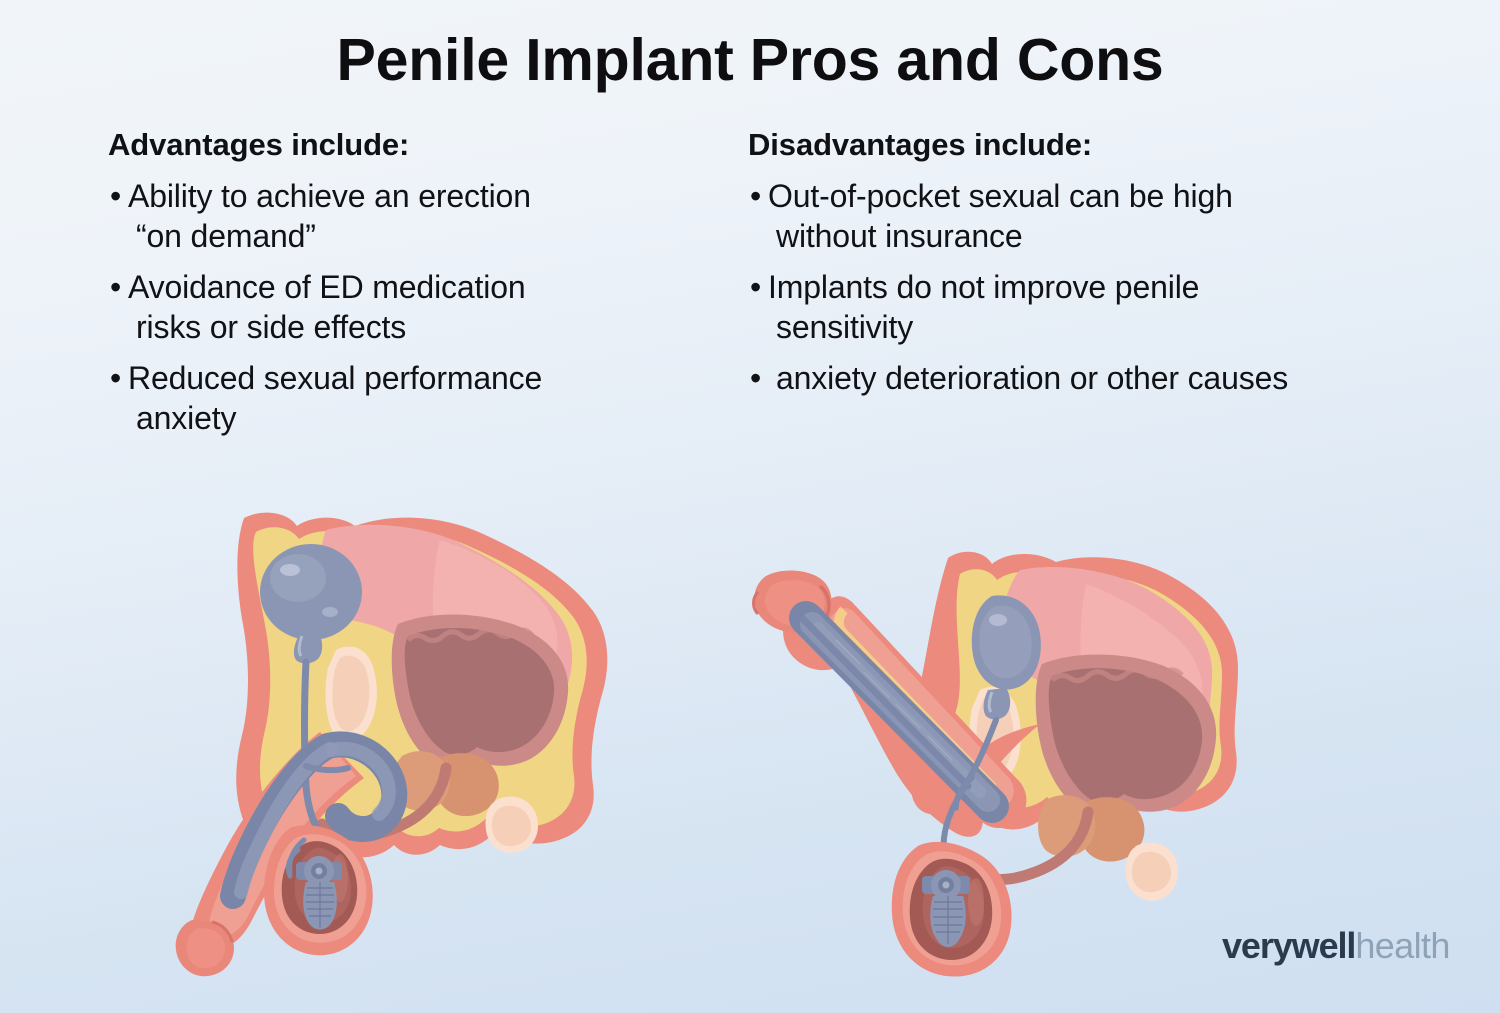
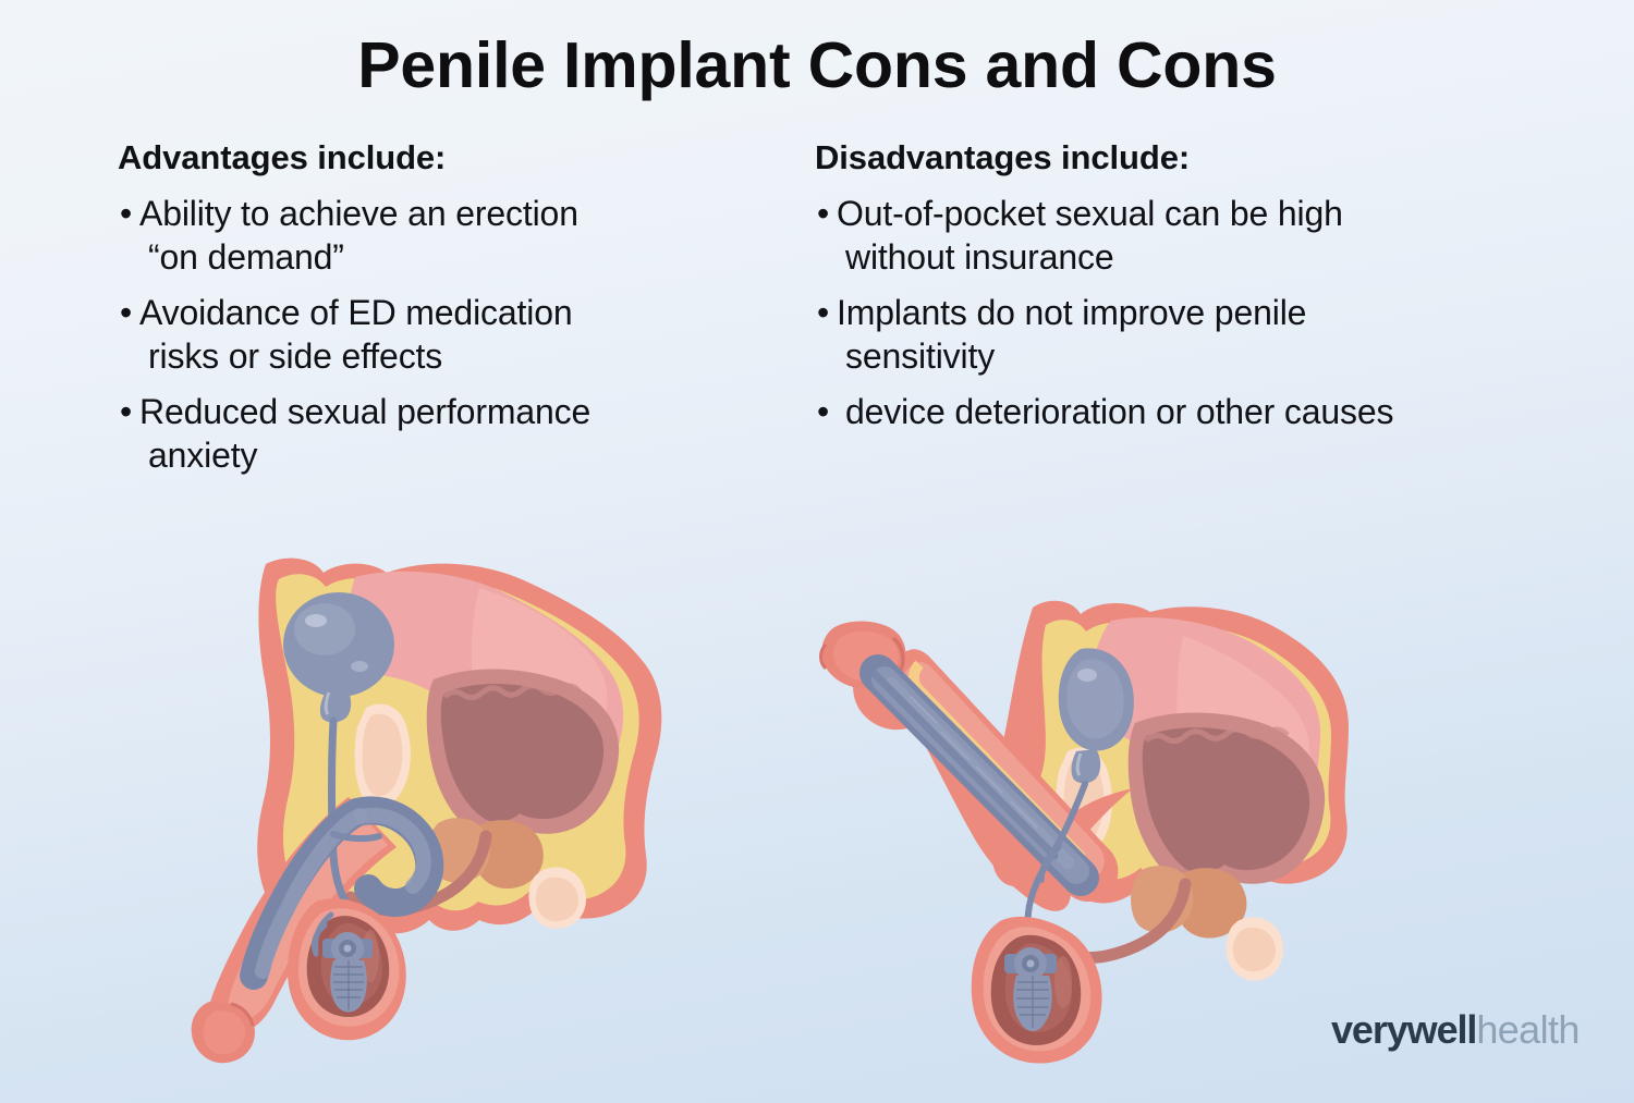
- Penile Implant Pros and Cons
+ Penile Implant Cons and Cons
  Advantages include:
  •
  Ability to achieve an erection
  “on demand”
  •
  Avoidance of ED medication
  risks or side effects
  •
  Reduced sexual performance
  anxiety
  Disadvantages include:
  •
  Out-of-pocket sexual can be high
  without insurance
  •
  Implants do not improve penile
  sensitivity
  •
- anxiety deterioration or other causes
+ device deterioration or other causes
  verywellhealth
